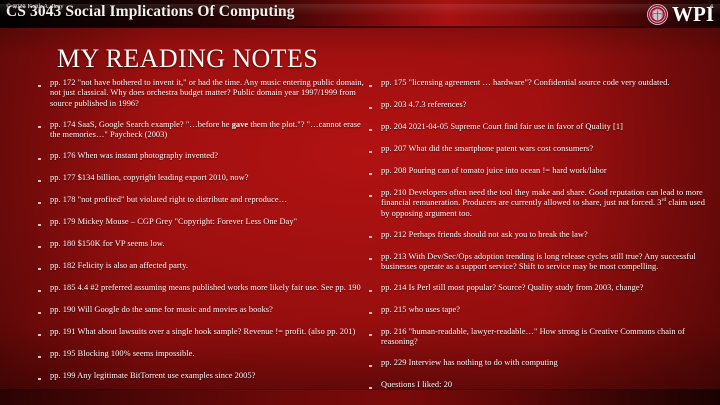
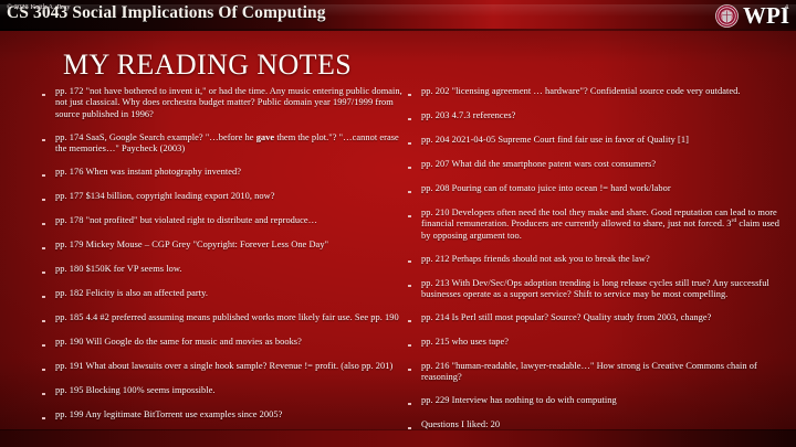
  CS 3043 Social Implications Of Computing
  WPI
  MY READING NOTES
  pp. 172 "not have bothered to invent it," or had the time. Any music entering public domain, not just classical. Why does orchestra budget matter? Public domain year 1997/1999 from source published in 1996?
  pp. 174 SaaS, Google Search example? "…before he gave them the plot."? "…cannot erase the memories…" Paycheck (2003)
  pp. 176 When was instant photography invented?
  pp. 177 $134 billion, copyright leading export 2010, now?
  pp. 178 "not profited" but violated right to distribute and reproduce…
  pp. 179 Mickey Mouse – CGP Grey "Copyright: Forever Less One Day"
  pp. 180 $150K for VP seems low.
  pp. 182 Felicity is also an affected party.
  pp. 185 4.4 #2 preferred assuming means published works more likely fair use. See pp. 190
  pp. 190 Will Google do the same for music and movies as books?
  pp. 191 What about lawsuits over a single hook sample? Revenue != profit. (also pp. 201)
  pp. 195 Blocking 100% seems impossible.
  pp. 199 Any legitimate BitTorrent use examples since 2005?
- pp. 175 "licensing agreement … hardware"? Confidential source code very outdated.
+ pp. 202 "licensing agreement … hardware"? Confidential source code very outdated.
  pp. 203 4.7.3 references?
  pp. 204 2021-04-05 Supreme Court find fair use in favor of Quality [1]
  pp. 207 What did the smartphone patent wars cost consumers?
  pp. 208 Pouring can of tomato juice into ocean != hard work/labor
  pp. 210 Developers often need the tool they make and share. Good reputation can lead to more financial remuneration. Producers are currently allowed to share, just not forced. 3 claim used by opposing argument too.
  pp. 212 Perhaps friends should not ask you to break the law?
  pp. 213 With Dev/Sec/Ops adoption trending is long release cycles still true? Any successful businesses operate as a support service? Shift to service may be most compelling.
  pp. 214 Is Perl still most popular? Source? Quality study from 2003, change?
  pp. 215 who uses tape?
  pp. 216 "human-readable, lawyer-readable…" How strong is Creative Commons chain of reasoning?
  pp. 229 Interview has nothing to do with computing
  Questions I liked: 20
